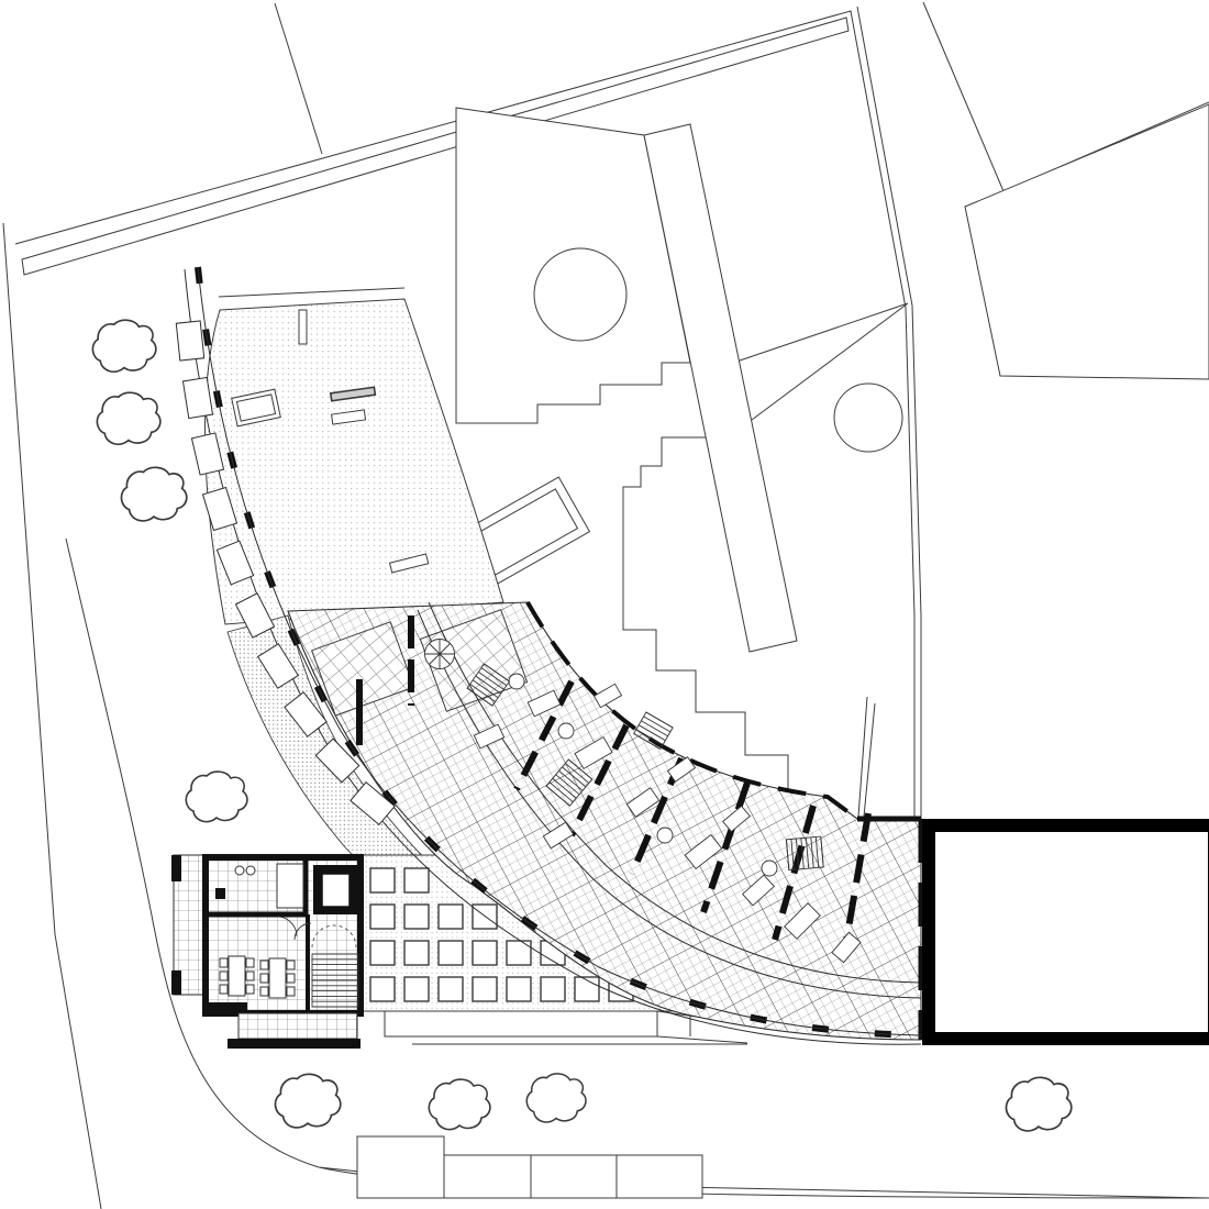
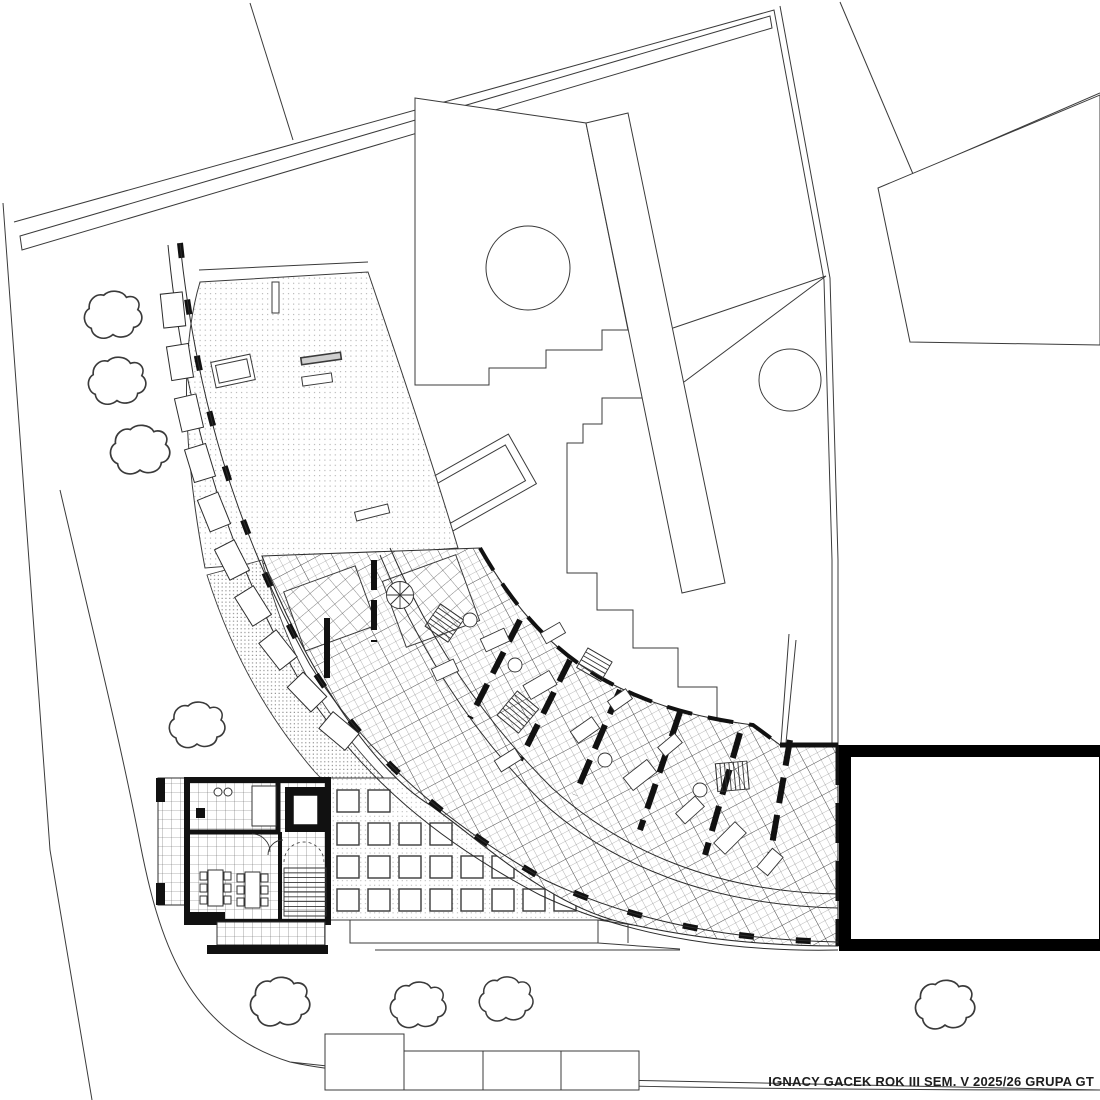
+ IGNACY GACEK ROK III SEM. V 2025/26 GRUPA GT
